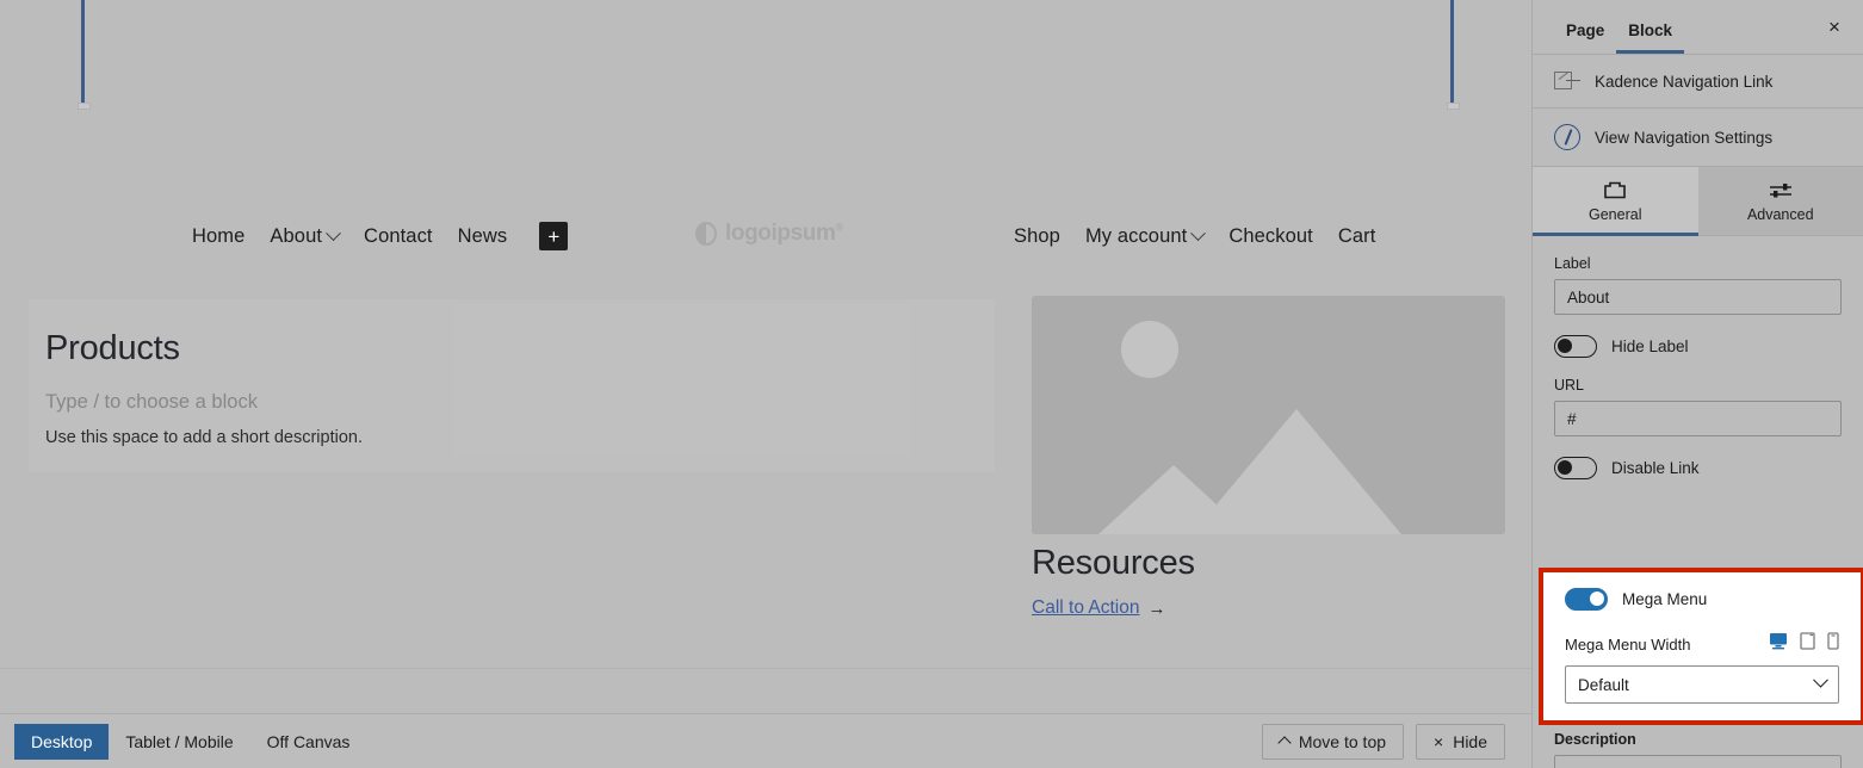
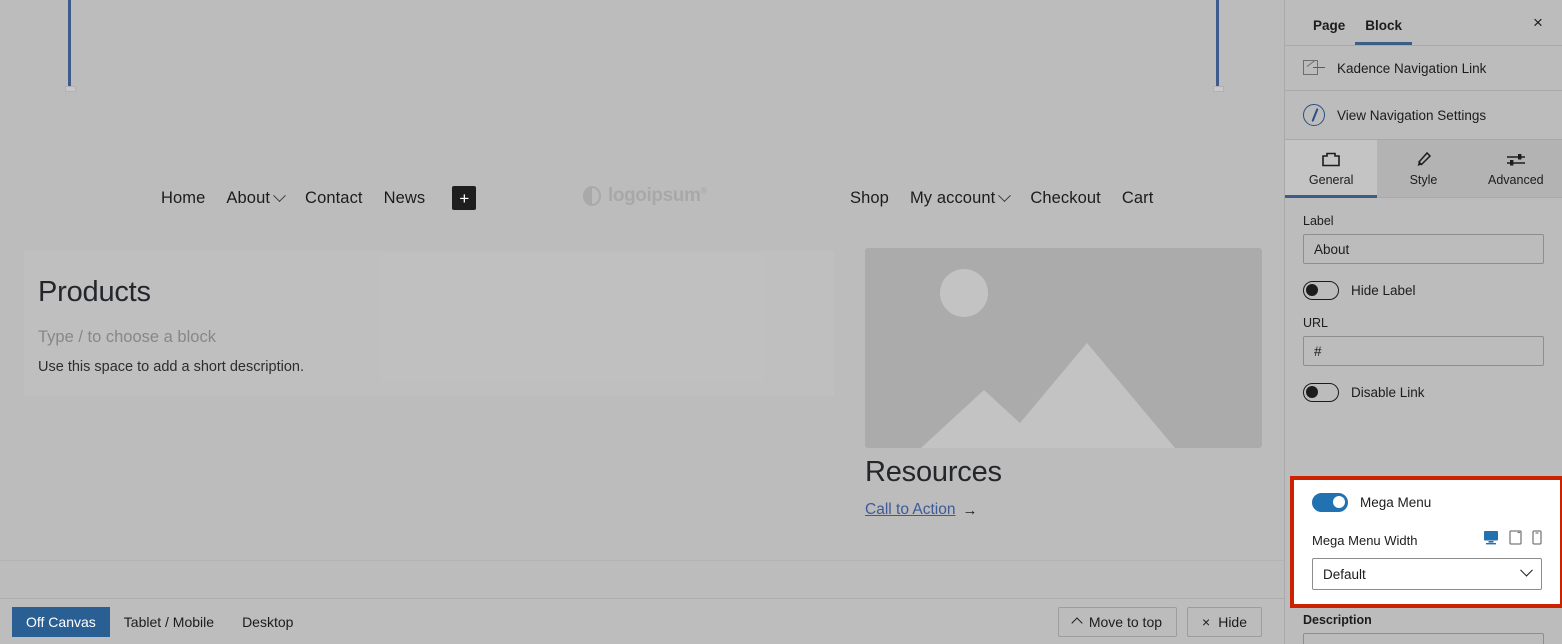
  Home
  About
  Contact
  News
  +
  Shop
  My account
  Checkout
  Cart
  Products
  Type / to choose a block
  Use this space to add a short description.
  Resources
  Call to Action
  →
- Desktop
+ Off Canvas
  Tablet / Mobile
- Off Canvas
+ Desktop
  Move to top
  ×
  Hide
  Page
  Block
  ×
  Kadence Navigation Link
  View Navigation Settings
  General
+ Style
  Advanced
  Label
  About
  Hide Label
  URL
  #
  Disable Link
  Mega Menu
  Mega Menu Width
  Default
  Description
